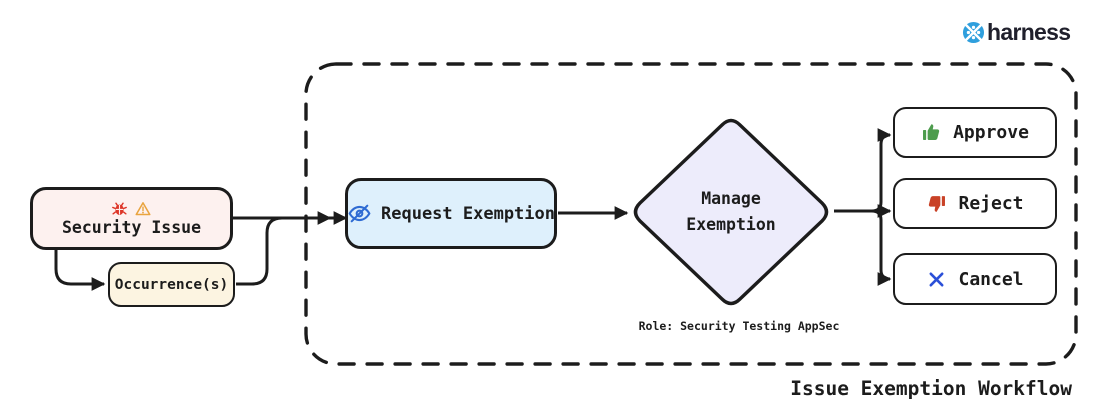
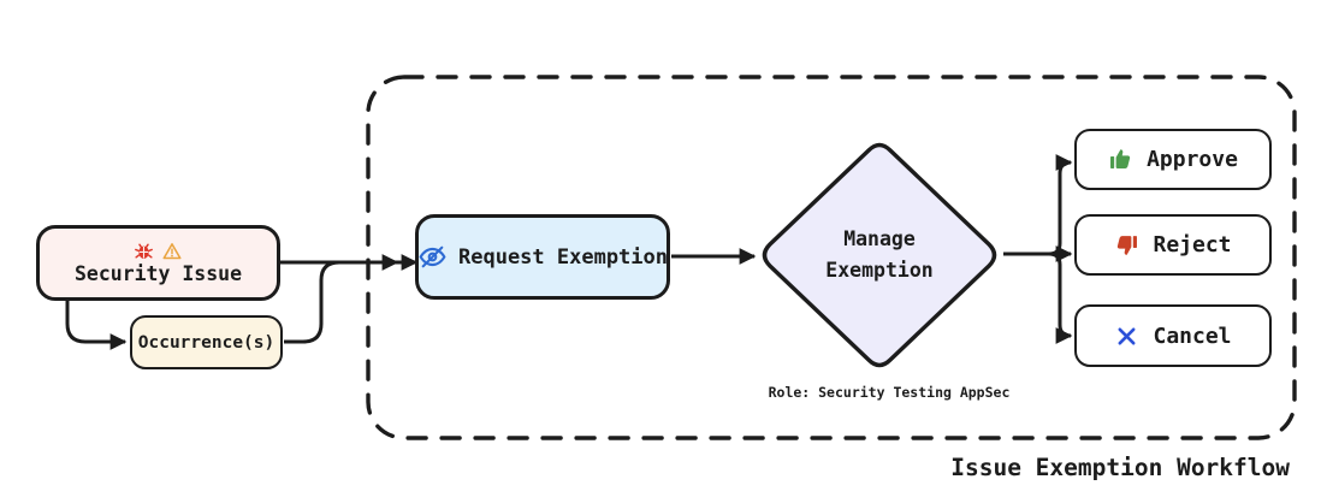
- harness
  Security Issue
  Occurrence(s)
  Request Exemption
  Manage Exemption
  Role: Security Testing AppSec
  Approve
  Reject
  Cancel
  Issue Exemption Workflow
